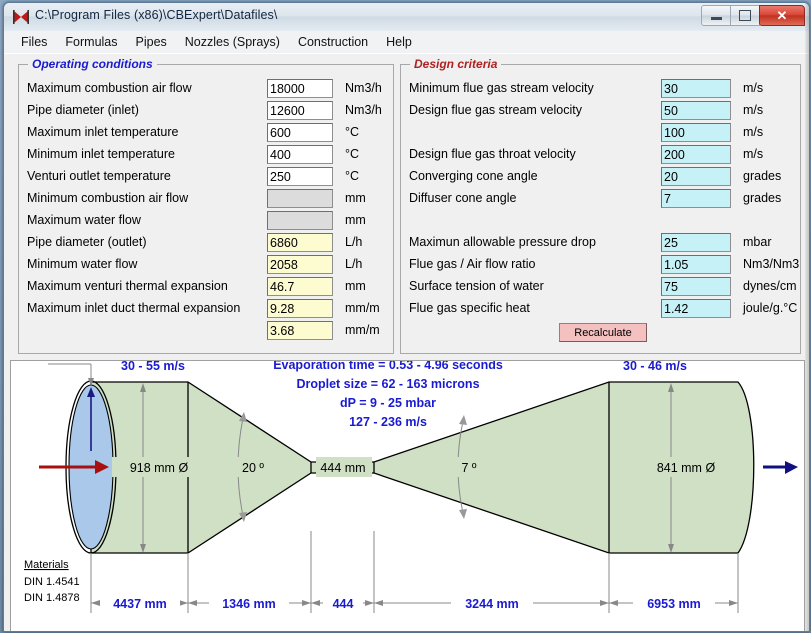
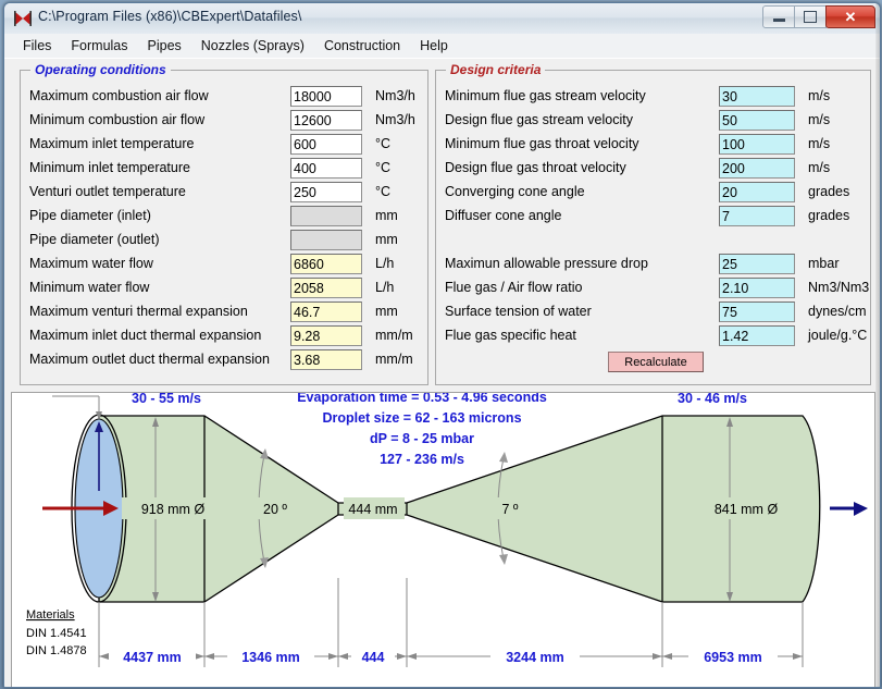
  C:\Program Files (x86)\CBExpert\Datafiles\
  ✕
  Files
  Formulas
  Pipes
  Nozzles (Sprays)
  Construction
  Help
  Operating conditions
  Maximum combustion air flow
  18000
  Nm3/h
- Pipe diameter (inlet)
+ Minimum combustion air flow
  12600
  Nm3/h
  Maximum inlet temperature
  600
  °C
  Minimum inlet temperature
  400
  °C
  Venturi outlet temperature
  250
  °C
- Minimum combustion air flow
+ Pipe diameter (inlet)
  mm
- Maximum water flow
+ Pipe diameter (outlet)
  mm
- Pipe diameter (outlet)
+ Maximum water flow
  6860
  L/h
  Minimum water flow
  2058
  L/h
  Maximum venturi thermal expansion
  46.7
  mm
  Maximum inlet duct thermal expansion
  9.28
  mm/m
+ Maximum outlet duct thermal expansion
  3.68
  mm/m
  Design criteria
  Minimum flue gas stream velocity
  30
  m/s
  Design flue gas stream velocity
  50
  m/s
+ Minimum flue gas throat velocity
  100
  m/s
  Design flue gas throat velocity
  200
  m/s
  Converging cone angle
  20
  grades
  Diffuser cone angle
  7
  grades
  Maximun allowable pressure drop
  25
  mbar
  Flue gas / Air flow ratio
- 1.05
+ 2.10
  Nm3/Nm3
  Surface tension of water
  75
  dynes/cm
  Flue gas specific heat
  1.42
  joule/g.°C
  Recalculate
  30 - 55 m/s
  30 - 46 m/s
  Evaporation time = 0.53 - 4.96 seconds
  Droplet size = 62 - 163 microns
- dP = 9 - 25 mbar
+ dP = 8 - 25 mbar
  127 - 236 m/s
  918 mm Ø
  20 º
  444 mm
  7 º
  841 mm Ø
  4437 mm
  1346 mm
  444
  3244 mm
  6953 mm
  Materials
  DIN 1.4541
  DIN 1.4878
